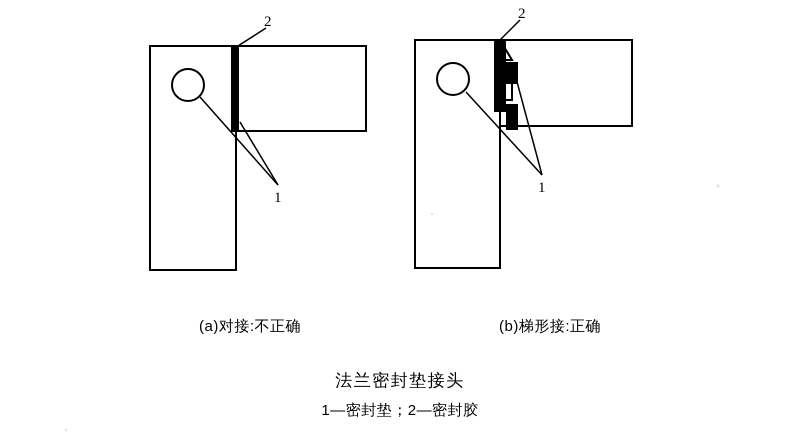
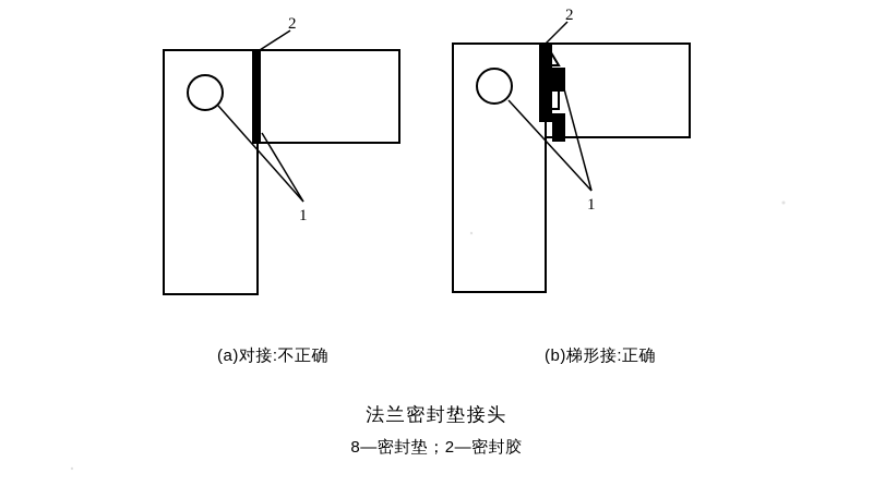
  (a)对接:不正确
  (b)梯形接:正确
  法兰密封垫接头
- 1—密封垫；2—密封胶
+ 8—密封垫；2—密封胶
  2
  1
  2
  1
